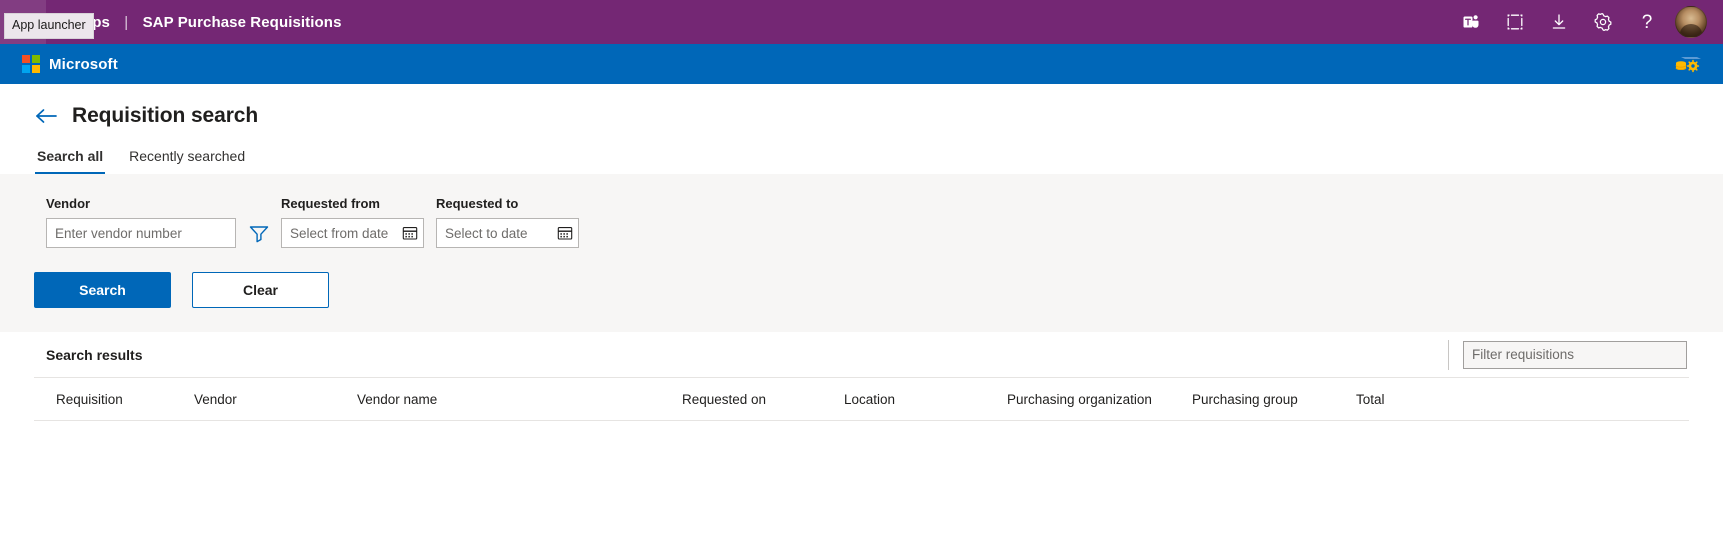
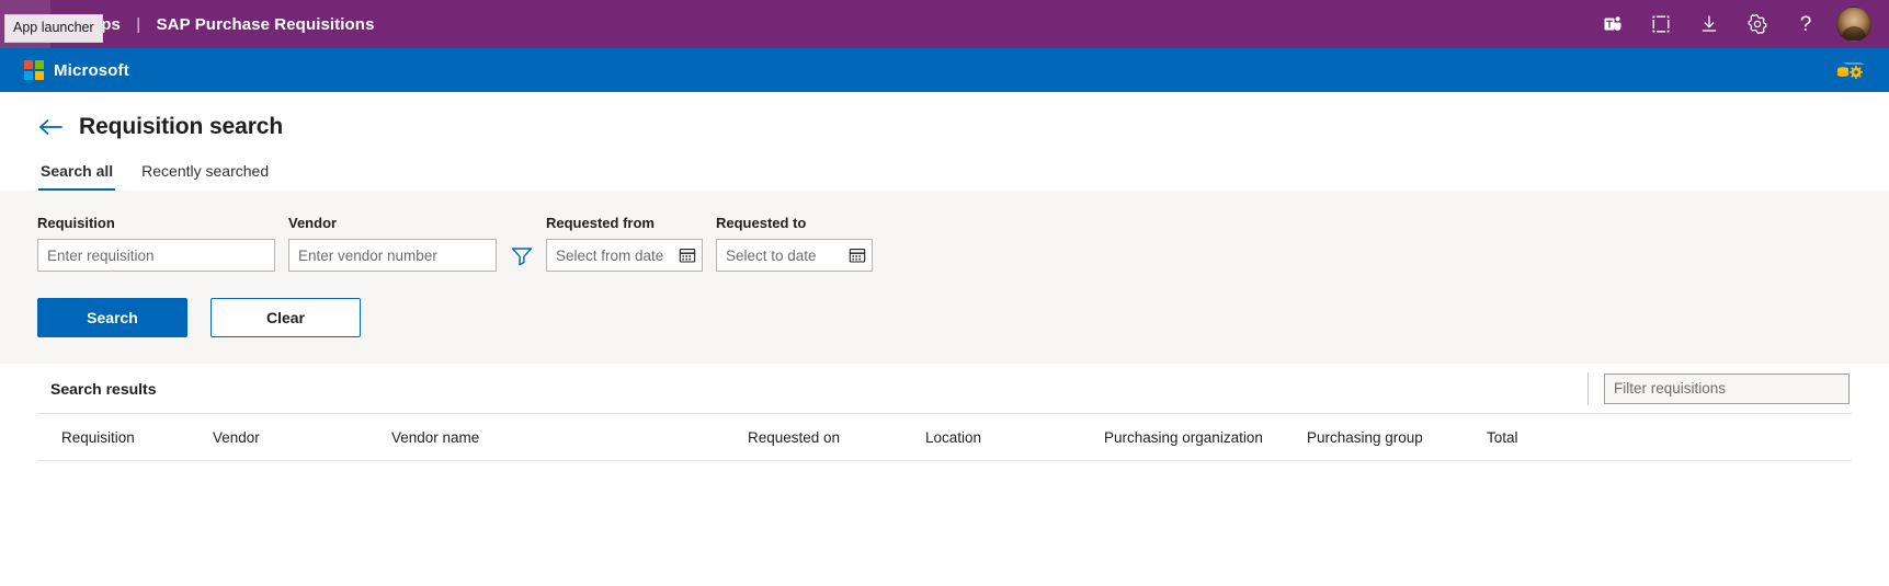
  ps | SAP Purchase Requisitions
  ?
  App launcher
  Microsoft
  Requisition search
  Search all
  Recently searched
+ Requisition
+ Enter requisition
  Vendor
  Enter vendor number
  Requested from
  Select from date
  Requested to
  Select to date
  Search
  Clear
  Search results
  Filter requisitions
  Requisition	Vendor	Vendor name	Requested on	Location	Purchasing organization	Purchasing group	Total
